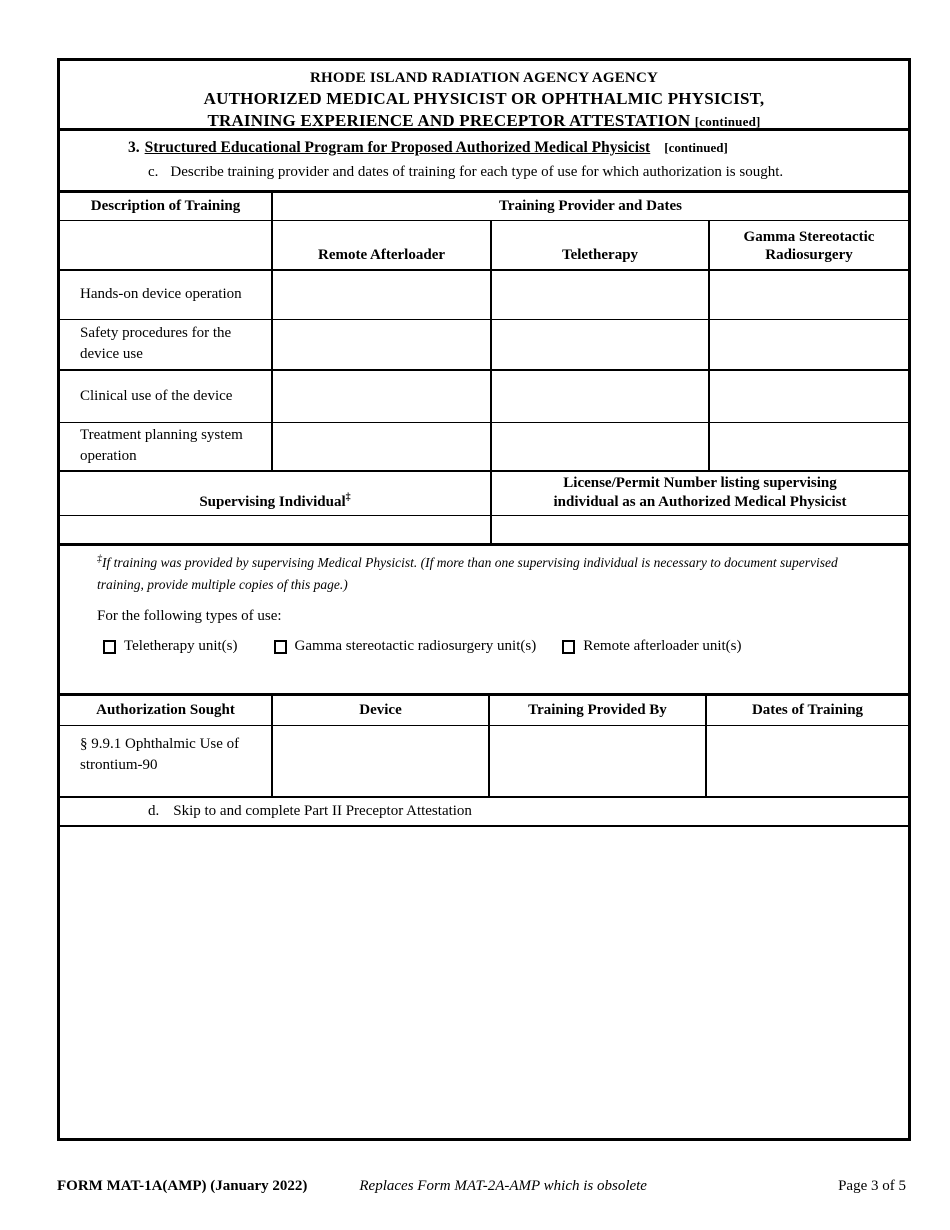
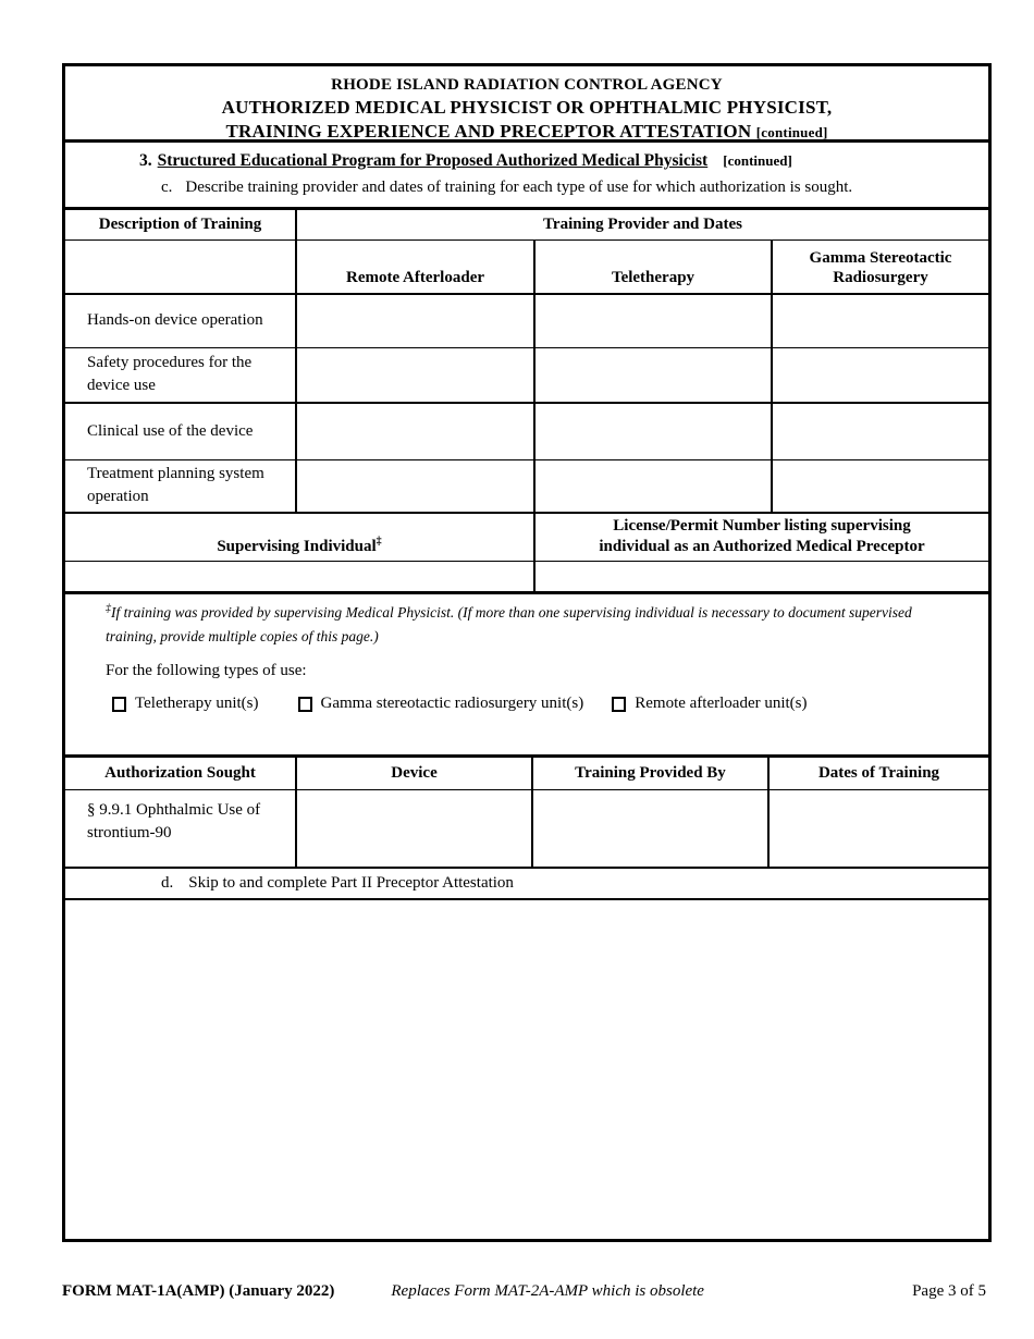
- RHODE ISLAND RADIATION AGENCY AGENCY
+ RHODE ISLAND RADIATION CONTROL AGENCY
  AUTHORIZED MEDICAL PHYSICIST OR OPHTHALMIC PHYSICIST,
  TRAINING EXPERIENCE AND PRECEPTOR ATTESTATION [continued]
  3. Structured Educational Program for Proposed Authorized Medical Physicist [continued]
  c. Describe training provider and dates of training for each type of use for which authorization is sought.
  Description of Training	Training Provider and Dates
  	Remote Afterloader	Teletherapy	Gamma Stereotactic Radiosurgery
  Hands-on device operation
  Safety procedures for the device use
  Clinical use of the device
  Treatment planning system operation
- Supervising Individual‡	License/Permit Number listing supervising individual as an Authorized Medical Physicist
+ Supervising Individual‡	License/Permit Number listing supervising individual as an Authorized Medical Preceptor
  ‡If training was provided by supervising Medical Physicist. (If more than one supervising individual is necessary to document supervised training, provide multiple copies of this page.)
  For the following types of use:
  Teletherapy unit(s)
  Gamma stereotactic radiosurgery unit(s)
  Remote afterloader unit(s)
  Authorization Sought	Device	Training Provided By	Dates of Training
  § 9.9.1 Ophthalmic Use of strontium-90
  d. Skip to and complete Part II Preceptor Attestation
  FORM MAT-1A(AMP) (January 2022)
  Replaces Form MAT-2A-AMP which is obsolete
  Page 3 of 5
